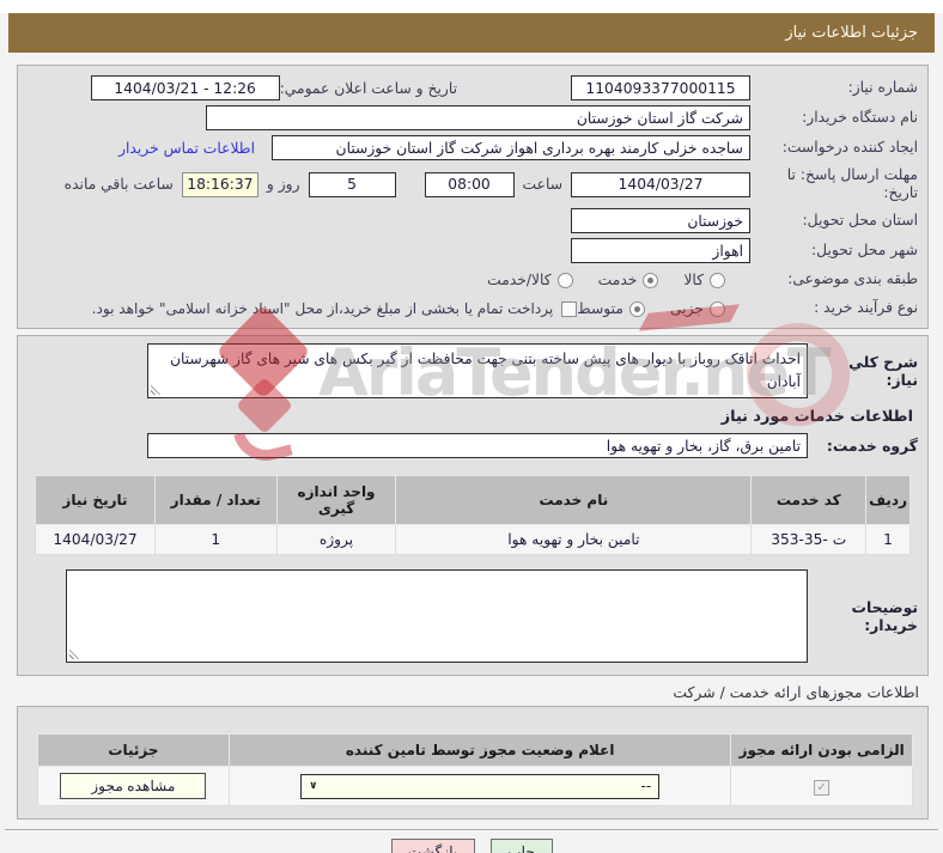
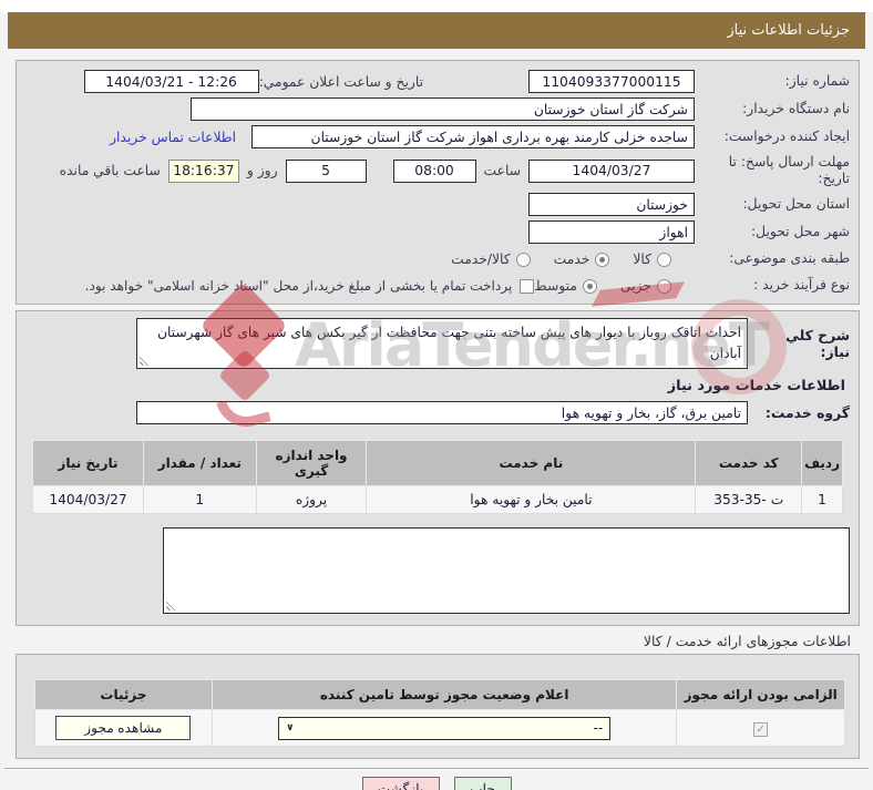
  جزئیات اطلاعات نیاز
  شماره نیاز:
  1104093377000115
  تاریخ و ساعت اعلان عمومي:
  1404/03/21 - 12:26
  نام دستگاه خریدار:
  شرکت گاز استان خوزستان
  ایجاد کننده درخواست:
  ساجده خزلی کارمند بهره برداری اهواز شرکت گاز استان خوزستان
  اطلاعات تماس خریدار
  مهلت ارسال پاسخ: تا تاریخ:
  1404/03/27
  ساعت
  08:00
  5
  روز و
  18:16:37
  ساعت باقي مانده
  استان محل تحویل:
  خوزستان
  شهر محل تحویل:
  اهواز
  طبقه بندی موضوعی:
  کالا
  خدمت
  کالا/خدمت
  نوع فرآیند خرید :
  جزیی
  متوسط
  پرداخت تمام یا بخشی از مبلغ خرید،از محل "اسناد خزانه اسلامی" خواهد بود.
  شرح کلي نیاز:
  احداث اتاقک روباز با دیوار های پیش ساخته بتنی جهت محافظت از گیر بکس های شیر های گاز شهرستان آبادان
  اطلاعات خدمات مورد نیاز
  گروه خدمت:
  تامین برق، گاز، بخار و تهویه هوا
  ردیف	کد خدمت	نام خدمت	واحد اندازه گیری	تعداد / مقدار	تاریخ نیاز
  1	353-35- ت	تامین بخار و تهویه هوا	پروژه	1	1404/03/27
- توضیحات خریدار:
- اطلاعات مجوزهای ارائه خدمت / شرکت
+ اطلاعات مجوزهای ارائه خدمت / کالا
  الزامی بودن ارائه مجوز	اعلام وضعیت مجوز توسط تامین کننده	جزئیات
  	-- ∨	مشاهده مجوز
  چاپ
  بازگشت
  AriaTender.neT
